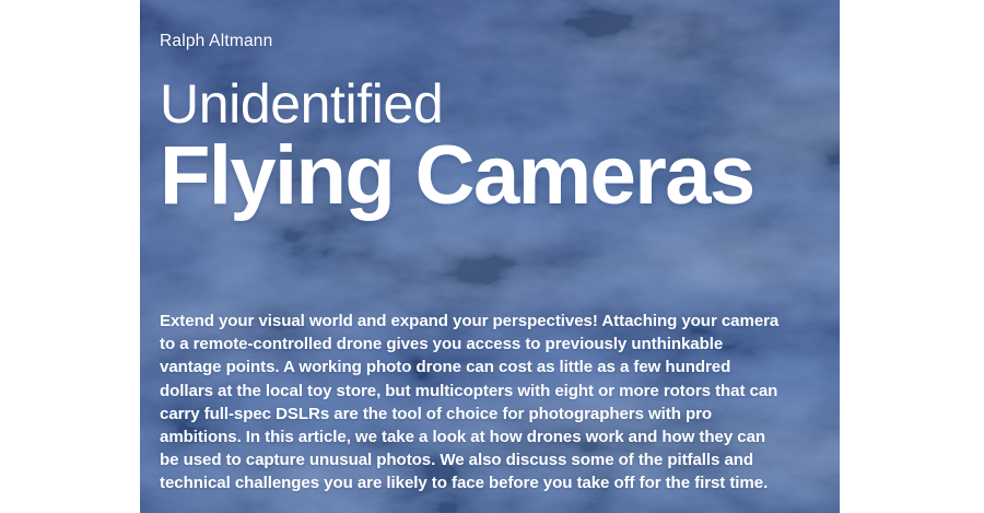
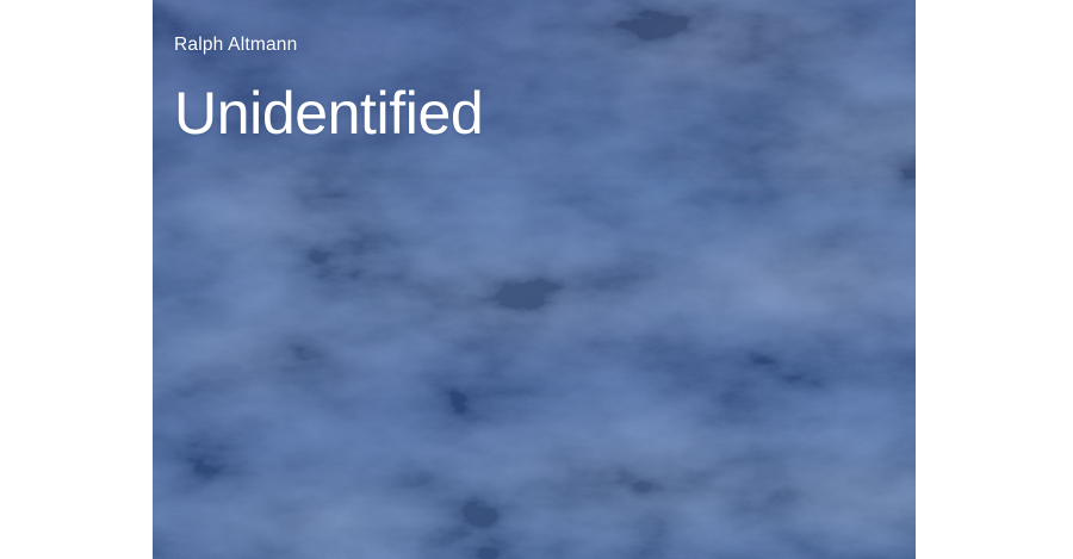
  Ralph Altmann
  Unidentified
- Flying Cameras
- Extend your visual world and expand your perspectives! Attaching your camera to a remote-controlled drone gives you access to previously unthinkable vantage points. A working photo drone can cost as little as a few hundred dollars at the local toy store, but multicopters with eight or more rotors that can carry full-spec DSLRs are the tool of choice for photographers with pro ambitions. In this article, we take a look at how drones work and how they can be used to capture unusual photos. We also discuss some of the pitfalls and technical challenges you are likely to face before you take off for the first time.
